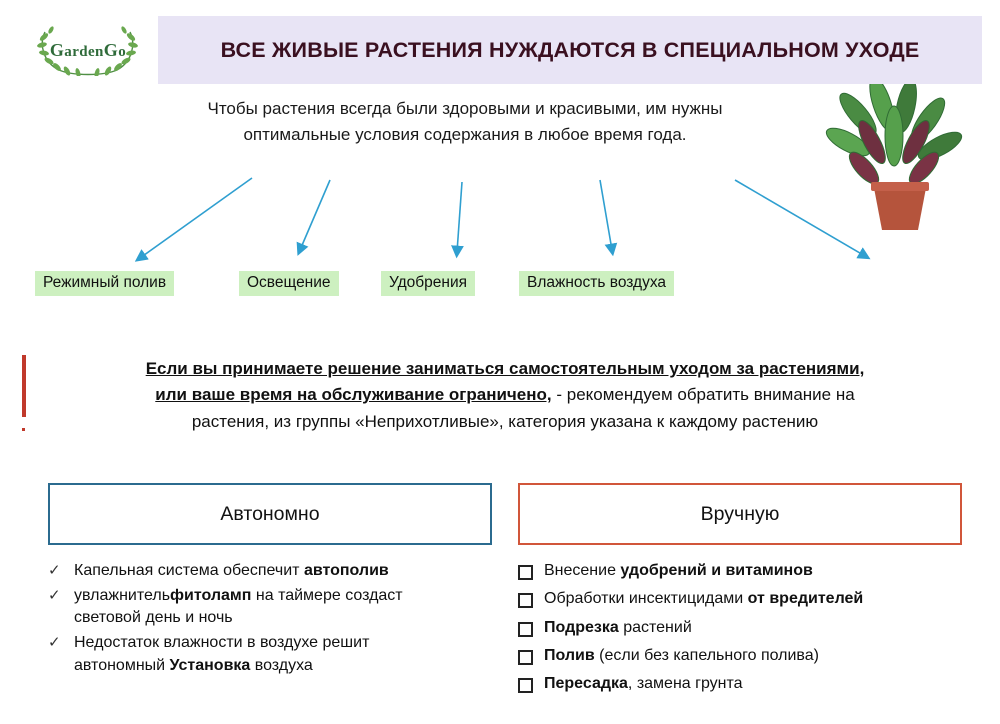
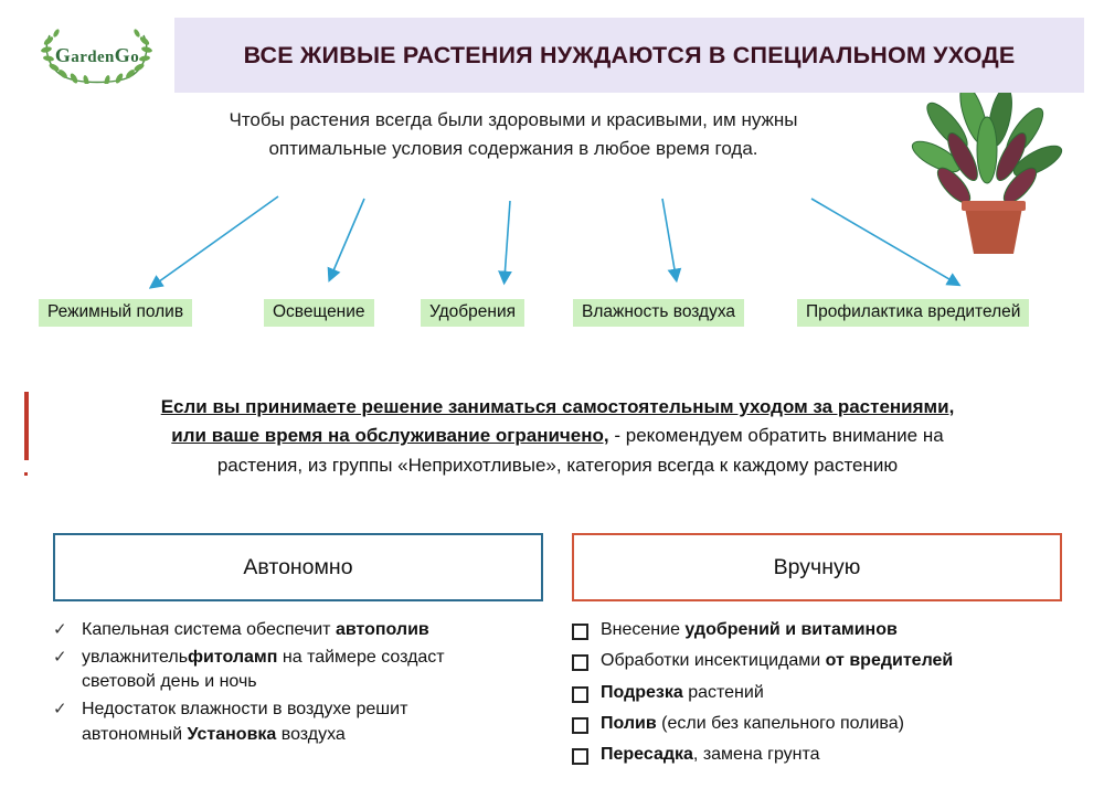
  GardenGo
  ВСЕ ЖИВЫЕ РАСТЕНИЯ НУЖДАЮТСЯ В СПЕЦИАЛЬНОМ УХОДЕ
  Чтобы растения всегда были здоровыми и красивыми, им нужны
  оптимальные условия содержания в любое время года.
  Режимный полив
  Освещение
  Удобрения
  Влажность воздуха
+ Профилактика вредителей
  Если вы принимаете решение заниматься самостоятельным уходом за растениями,
  или ваше время на обслуживание ограничено, - рекомендуем обратить внимание на
- растения, из группы «Неприхотливые», категория указана к каждому растению
+ растения, из группы «Неприхотливые», категория всегда к каждому растению
  Автономно
  Вручную
  ✓
  Капельная система обеспечит автополив
  ✓
  увлажнительфитоламп на таймере создаст
  световой день и ночь
  ✓
  Недостаток влажности в воздухе решит
  автономный Установка воздуха
  Внесение удобрений и витаминов
  Обработки инсектицидами от вредителей
  Подрезка растений
  Полив (если без капельного полива)
  Пересадка, замена грунта
